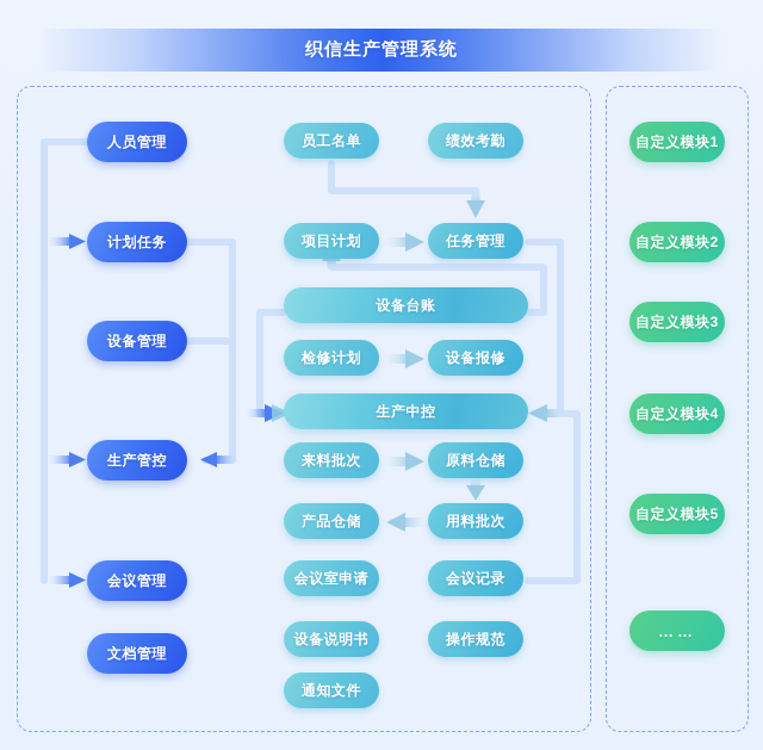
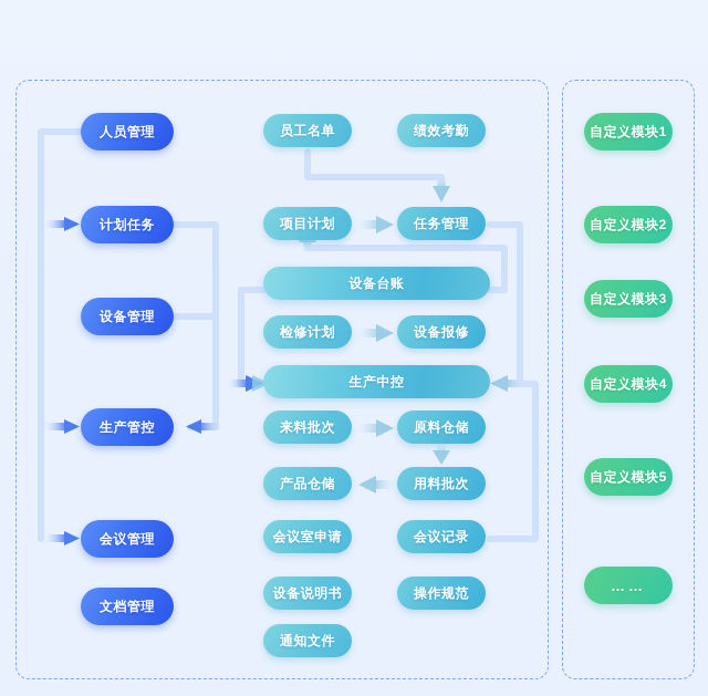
- 织信生产管理系统
  人员管理
  计划任务
  设备管理
  生产管控
  会议管理
  文档管理
  员工名单
  绩效考勤
  项目计划
  任务管理
  设备台账
  检修计划
  设备报修
  生产中控
  来料批次
  原料仓储
  产品仓储
  用料批次
  会议室申请
  会议记录
  设备说明书
  操作规范
  通知文件
  自定义模块1
  自定义模块2
  自定义模块3
  自定义模块4
  自定义模块5
  ……
